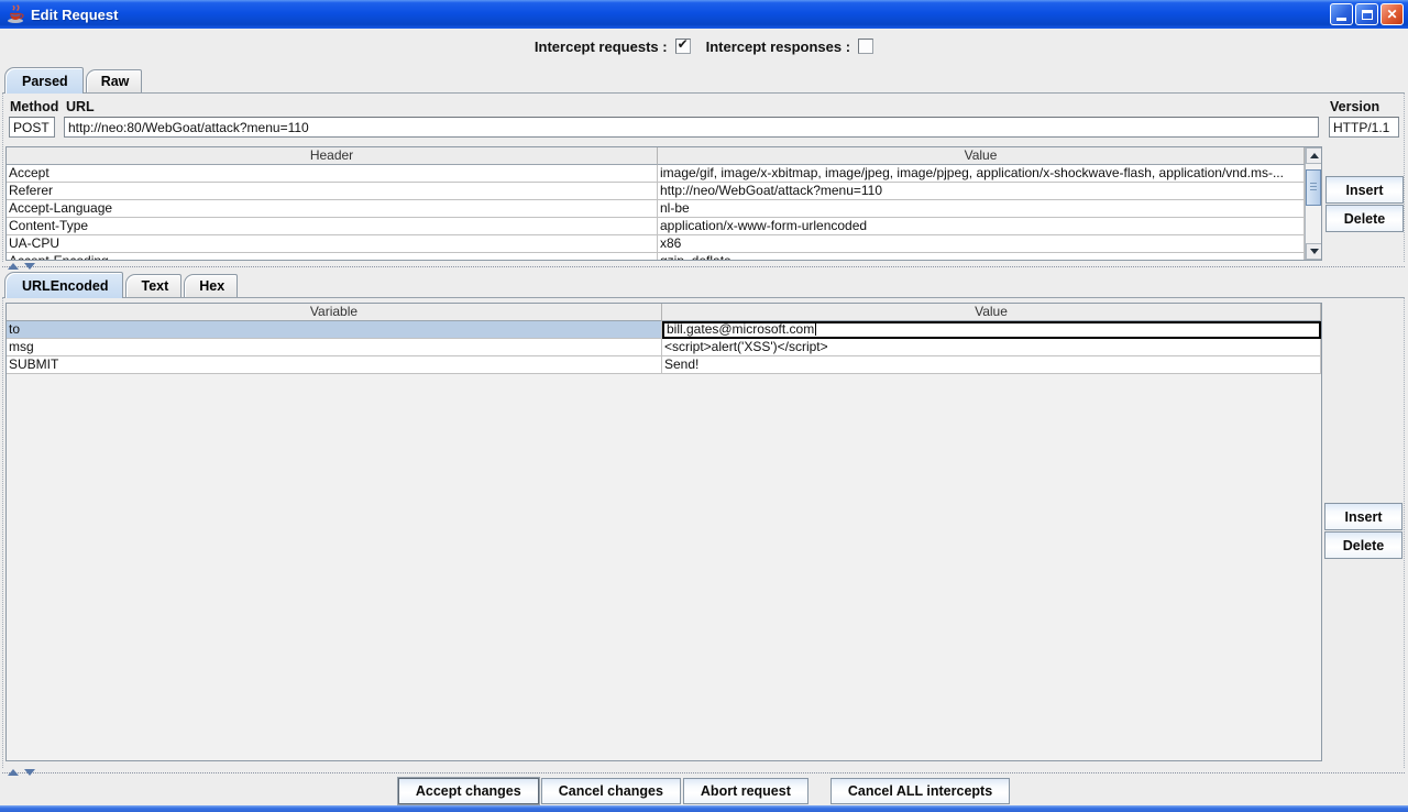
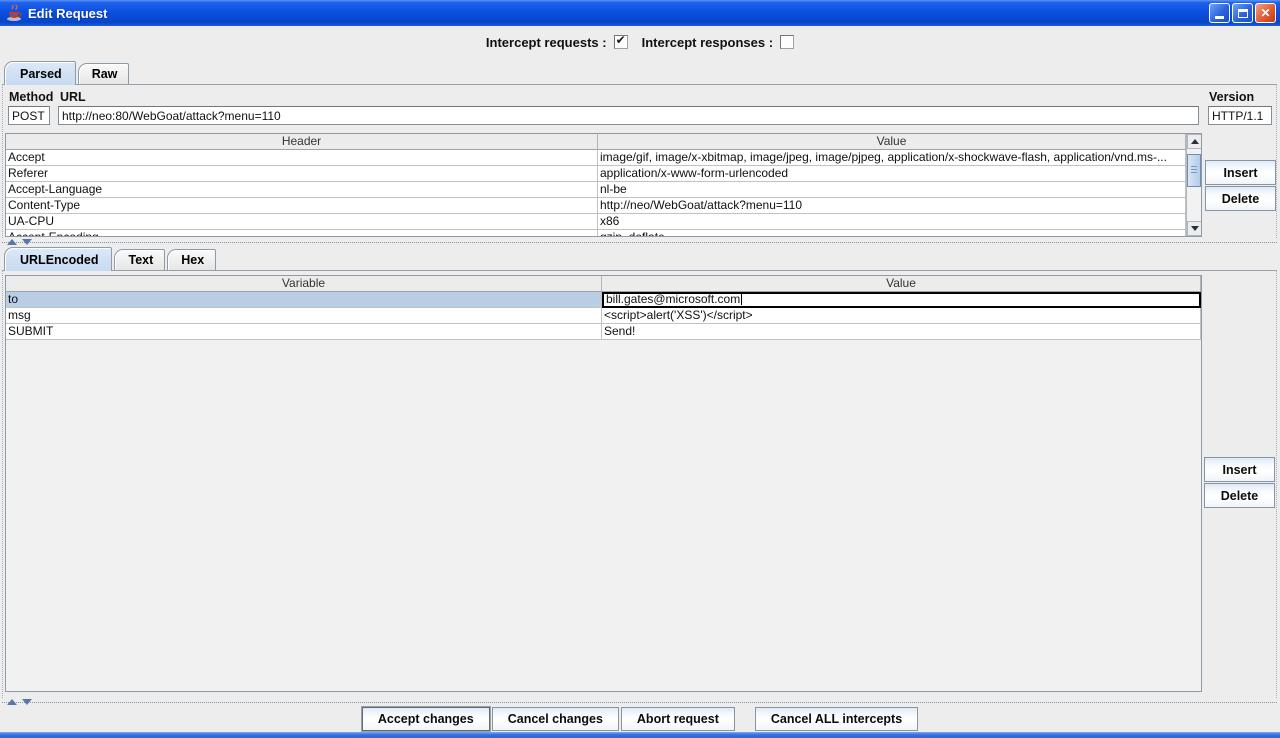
  Edit Request
  ✕
  Intercept requests :
  Intercept responses :
  Parsed
  Raw
  Method
  URL
  Version
  POST
  http://neo:80/WebGoat/attack?menu=110
  HTTP/1.1
  Header
  Value
  Accept
  image/gif, image/x-xbitmap, image/jpeg, image/pjpeg, application/x-shockwave-flash, application/vnd.ms-...
  Referer
- http://neo/WebGoat/attack?menu=110
+ application/x-www-form-urlencoded
  Accept-Language
  nl-be
  Content-Type
- application/x-www-form-urlencoded
+ http://neo/WebGoat/attack?menu=110
  UA-CPU
  x86
  Insert
  Delete
  URLEncoded
  Text
  Hex
  Variable
  Value
  to
  bill.gates@microsoft.com
  msg
  <script>alert('XSS')</script>
  SUBMIT
  Send!
  Insert
  Delete
  Accept changes
  Cancel changes
  Abort request
  Cancel ALL intercepts
